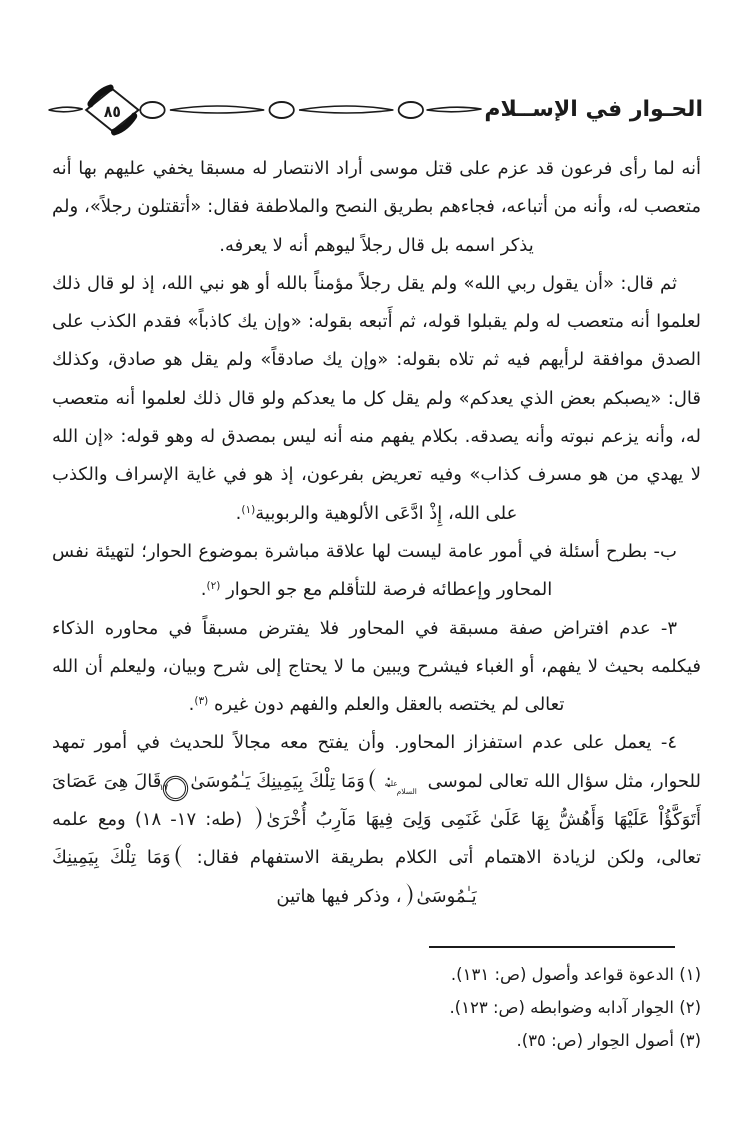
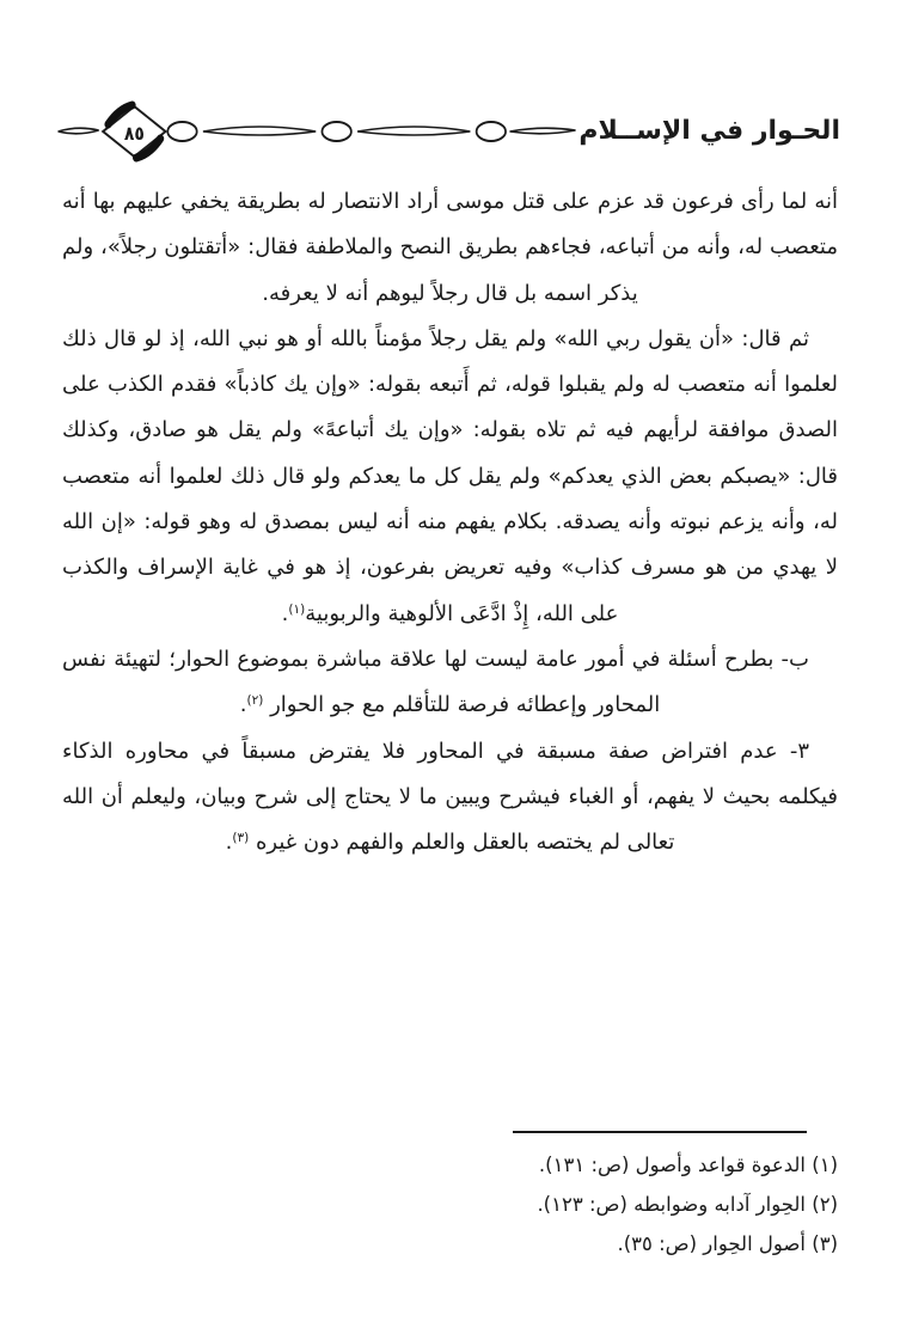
  الحـوار في الإســلام
  ٨٥
- أنه لما رأى فرعون قد عزم على قتل موسى أراد الانتصار له مسبقا يخفي عليهم بها أنه متعصب له، وأنه من أتباعه، فجاءهم بطريق النصح والملاطفة فقال: «أتقتلون رجلاً»، ولم يذكر اسمه بل قال رجلاً ليوهم أنه لا يعرفه.
+ أنه لما رأى فرعون قد عزم على قتل موسى أراد الانتصار له بطريقة يخفي عليهم بها أنه متعصب له، وأنه من أتباعه، فجاءهم بطريق النصح والملاطفة فقال: «أتقتلون رجلاً»، ولم يذكر اسمه بل قال رجلاً ليوهم أنه لا يعرفه.
- ثم قال: «أن يقول ربي الله» ولم يقل رجلاً مؤمناً بالله أو هو نبي الله، إذ لو قال ذلك لعلموا أنه متعصب له ولم يقبلوا قوله، ثم أَتبعه بقوله: «وإن يك كاذباً» فقدم الكذب على الصدق موافقة لرأيهم فيه ثم تلاه بقوله: «وإن يك صادقاً» ولم يقل هو صادق، وكذلك قال: «يصبكم بعض الذي يعدكم» ولم يقل كل ما يعدكم ولو قال ذلك لعلموا أنه متعصب له، وأنه يزعم نبوته وأنه يصدقه. بكلام يفهم منه أنه ليس بمصدق له وهو قوله: «إن الله لا يهدي من هو مسرف كذاب» وفيه تعريض بفرعون، إذ هو في غاية الإسراف والكذب على الله، إِذْ ادَّعَى الألوهية والربوبية(١).
+ ثم قال: «أن يقول ربي الله» ولم يقل رجلاً مؤمناً بالله أو هو نبي الله، إذ لو قال ذلك لعلموا أنه متعصب له ولم يقبلوا قوله، ثم أَتبعه بقوله: «وإن يك كاذباً» فقدم الكذب على الصدق موافقة لرأيهم فيه ثم تلاه بقوله: «وإن يك أتباعهً» ولم يقل هو صادق، وكذلك قال: «يصبكم بعض الذي يعدكم» ولم يقل كل ما يعدكم ولو قال ذلك لعلموا أنه متعصب له، وأنه يزعم نبوته وأنه يصدقه. بكلام يفهم منه أنه ليس بمصدق له وهو قوله: «إن الله لا يهدي من هو مسرف كذاب» وفيه تعريض بفرعون، إذ هو في غاية الإسراف والكذب على الله، إِذْ ادَّعَى الألوهية والربوبية(١).
  ب- بطرح أسئلة في أمور عامة ليست لها علاقة مباشرة بموضوع الحوار؛ لتهيئة نفس المحاور وإعطائه فرصة للتأقلم مع جو الحوار (٢).
  ٣- عدم افتراض صفة مسبقة في المحاور فلا يفترض مسبقاً في محاوره الذكاء فيكلمه بحيث لا يفهم، أو الغباء فيشرح ويبين ما لا يحتاج إلى شرح وبيان، وليعلم أن الله تعالى لم يختصه بالعقل والعلم والفهم دون غيره (٣).
- ٤- يعمل على عدم استفزاز المحاور. وأن يفتح معه مجالاً للحديث في أمور تمهد للحوار، مثل سؤال الله تعالى لموسى عليه السلام: وَمَا تِلْكَ بِيَمِينِكَ يَـٰمُوسَىٰ١٧قَالَ هِىَ عَصَاىَ أَتَوَكَّؤُاْ عَلَيْهَا وَأَهُشُّ بِهَا عَلَىٰ غَنَمِى وَلِىَ فِيهَا مَآرِبُ أُخْرَىٰ (طه: ١٧- ١٨) ومع علمه تعالى، ولكن لزيادة الاهتمام أتى الكلام بطريقة الاستفهام فقال: وَمَا تِلْكَ بِيَمِينِكَ يَـٰمُوسَىٰ، وذكر فيها هاتين
  (١) الدعوة قواعد وأصول (ص: ١٣١).
  (٢) الحِوار آدابه وضوابطه (ص: ١٢٣).
  (٣) أصول الحِوار (ص: ٣٥).
